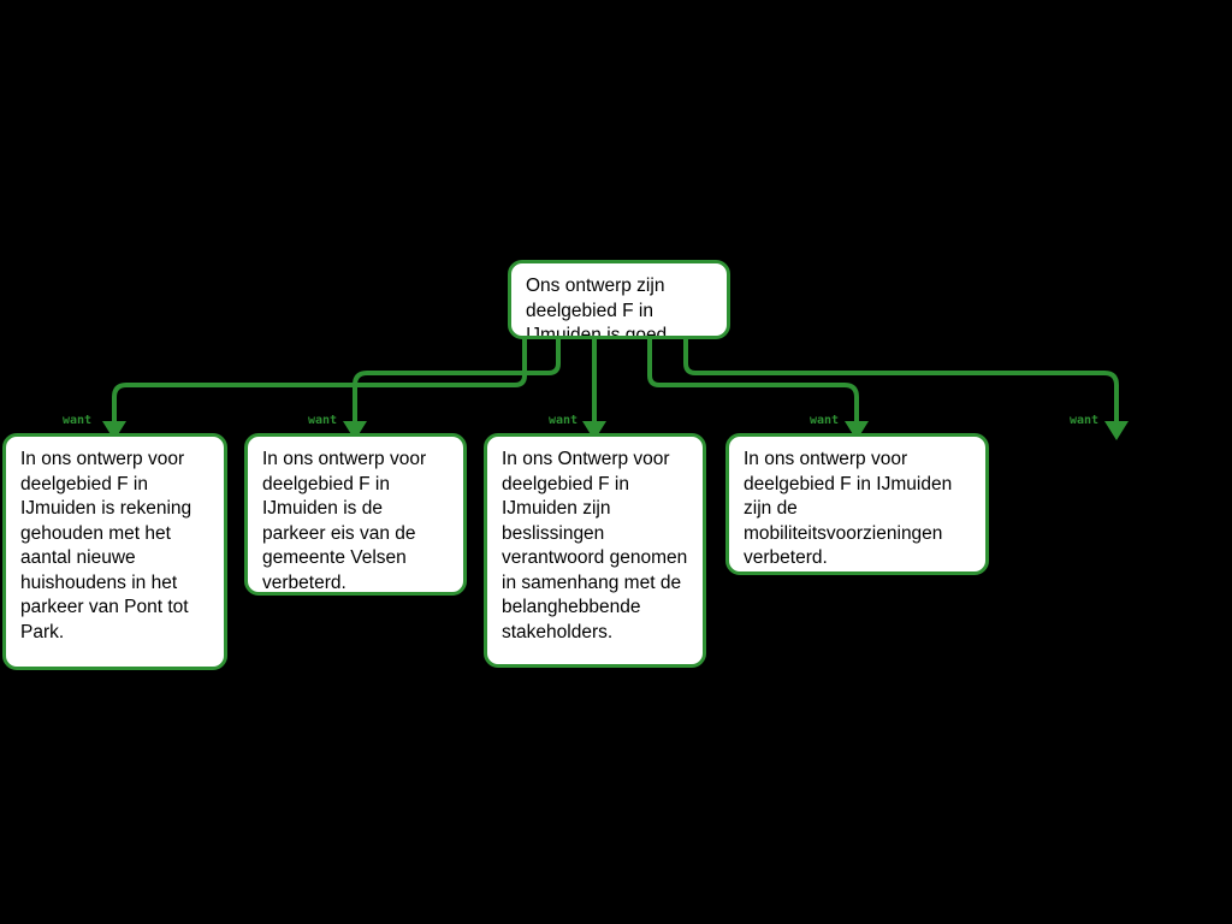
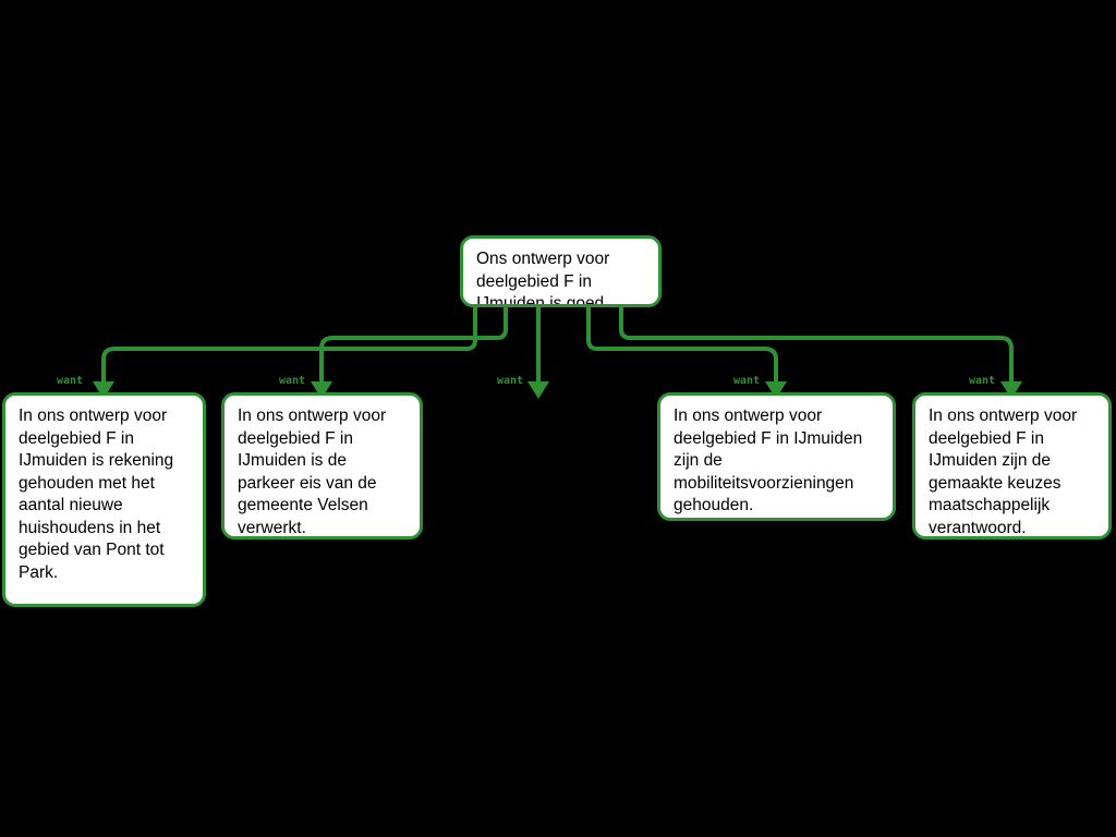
- Ons ontwerp zijn deelgebied F in IJmuiden is goed
+ Ons ontwerp voor deelgebied F in IJmuiden is goed
  want
  want
  want
  want
  want
- In ons ontwerp voor deelgebied F in IJmuiden is rekening gehouden met het aantal nieuwe huishoudens in het parkeer van Pont tot Park.
+ In ons ontwerp voor deelgebied F in IJmuiden is rekening gehouden met het aantal nieuwe huishoudens in het gebied van Pont tot Park.
- In ons ontwerp voor deelgebied F in IJmuiden is de parkeer eis van de gemeente Velsen verbeterd.
+ In ons ontwerp voor deelgebied F in IJmuiden is de parkeer eis van de gemeente Velsen verwerkt.
- In ons Ontwerp voor deelgebied F in IJmuiden zijn beslissingen verantwoord genomen in samenhang met de belanghebbende stakeholders.
- In ons ontwerp voor deelgebied F in IJmuiden zijn de mobiliteitsvoorzieningen verbeterd.
+ In ons ontwerp voor deelgebied F in IJmuiden zijn de mobiliteitsvoorzieningen gehouden.
+ In ons ontwerp voor deelgebied F in IJmuiden zijn de gemaakte keuzes maatschappelijk verantwoord.
